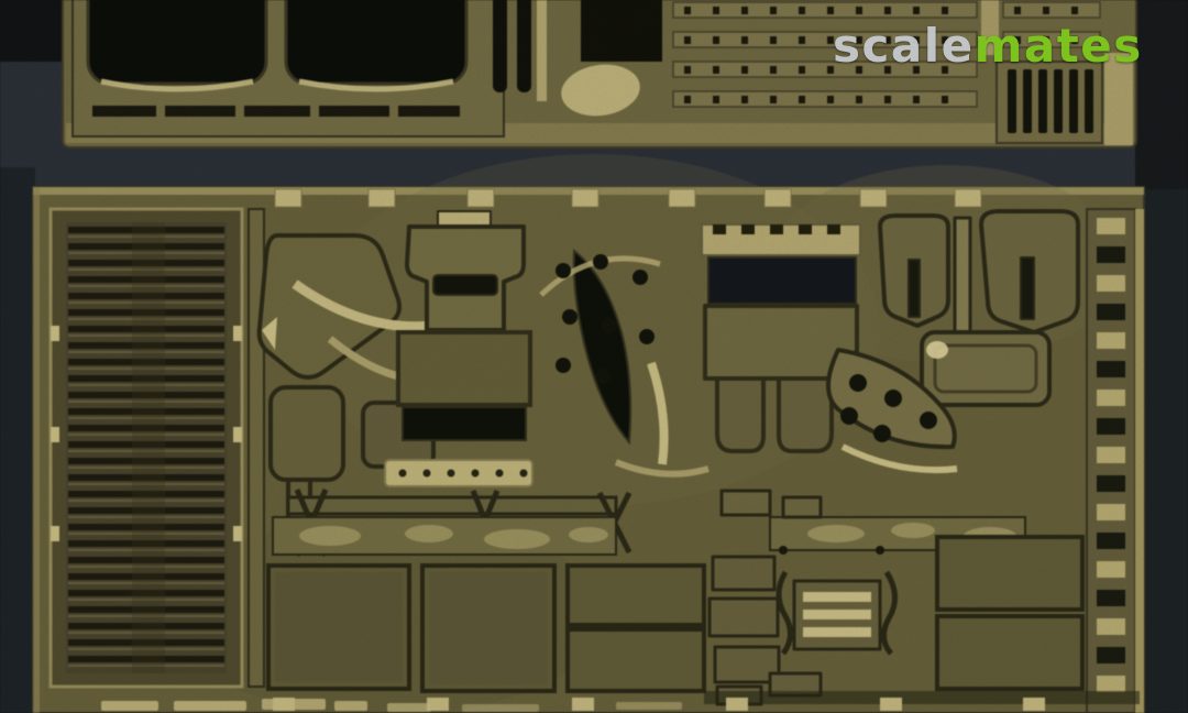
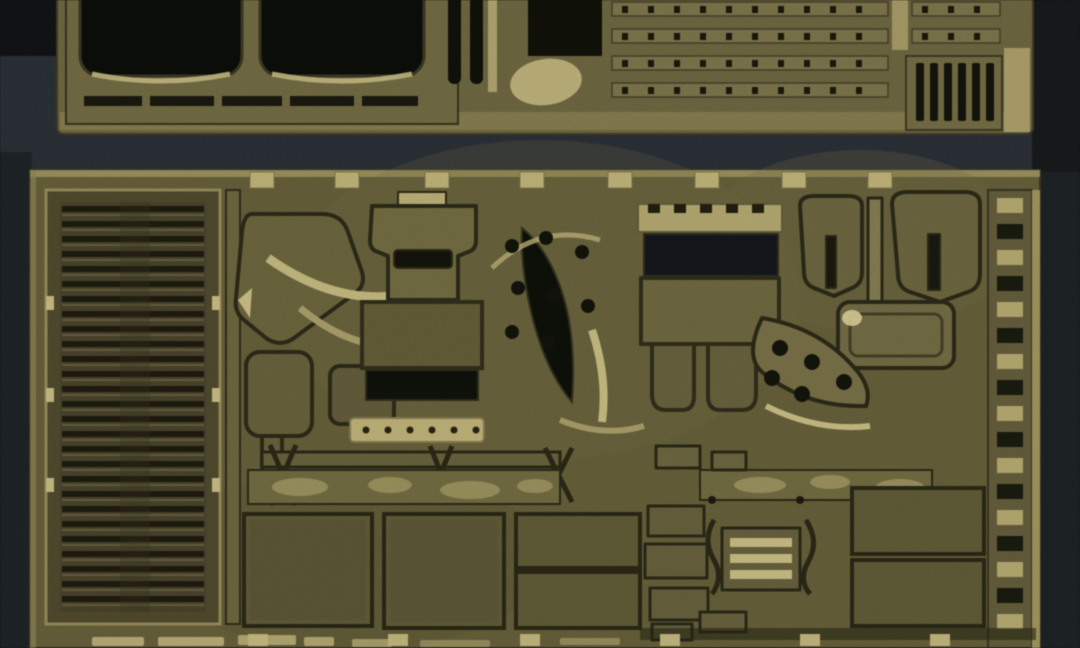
- scalemates
